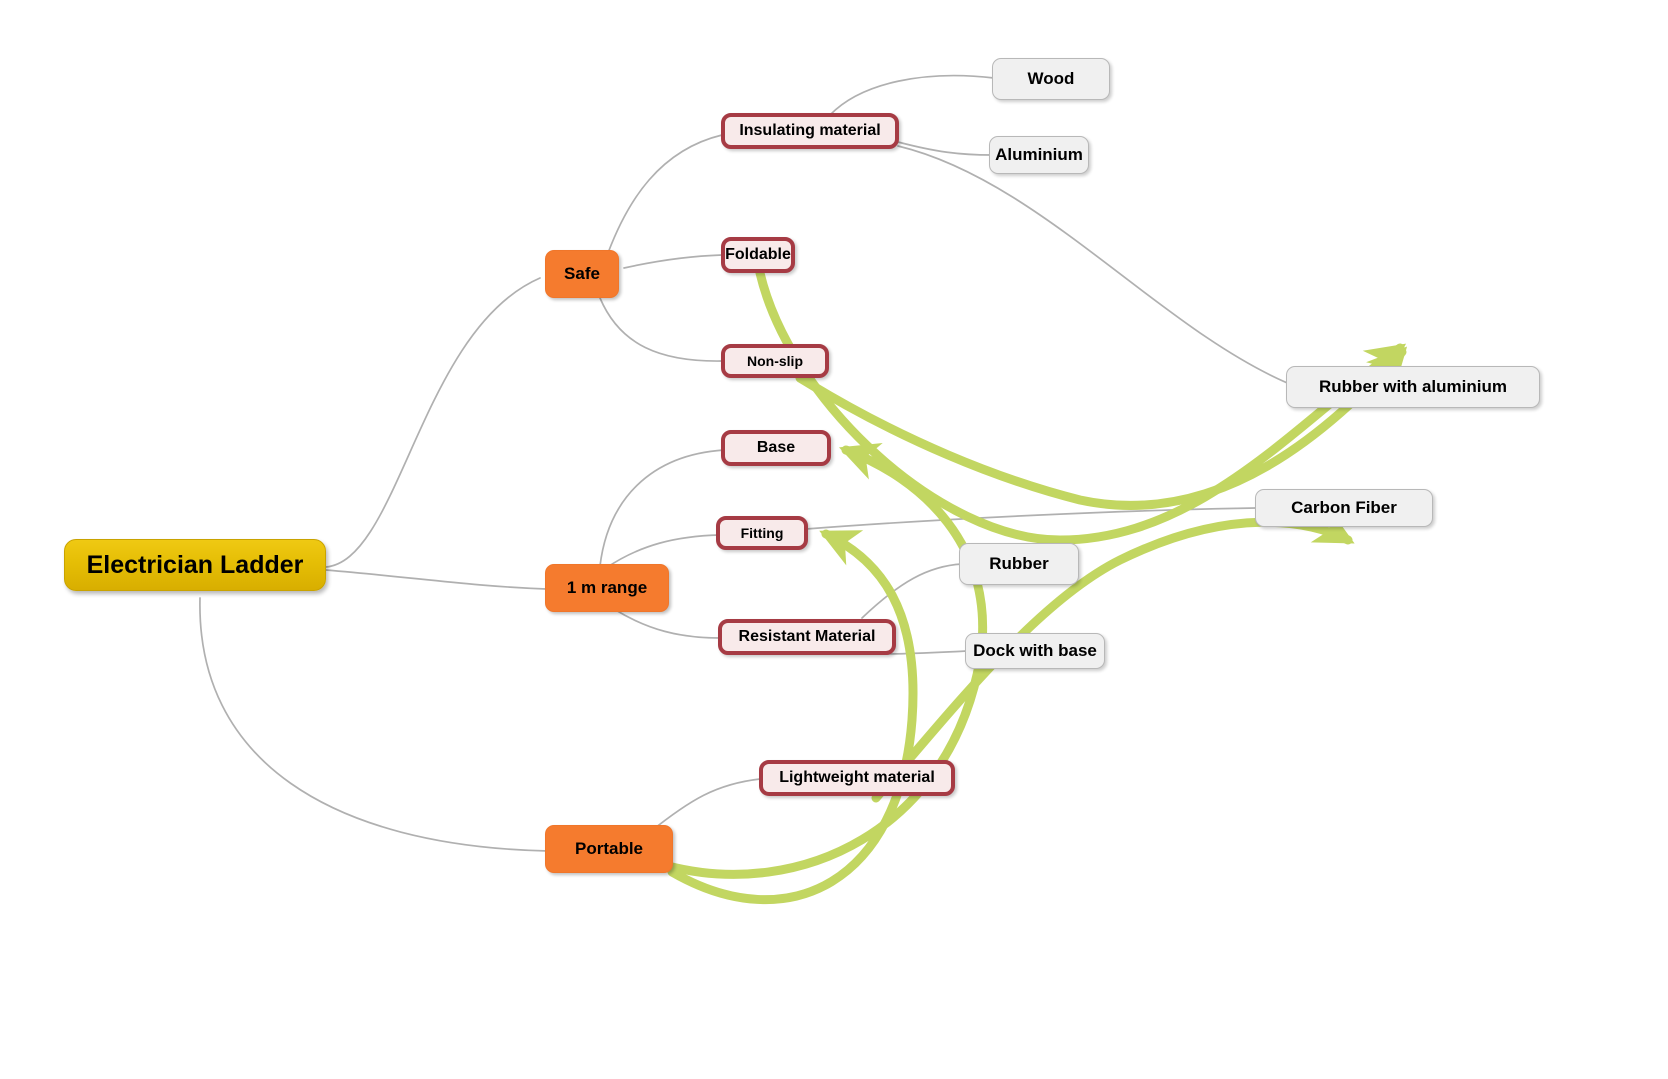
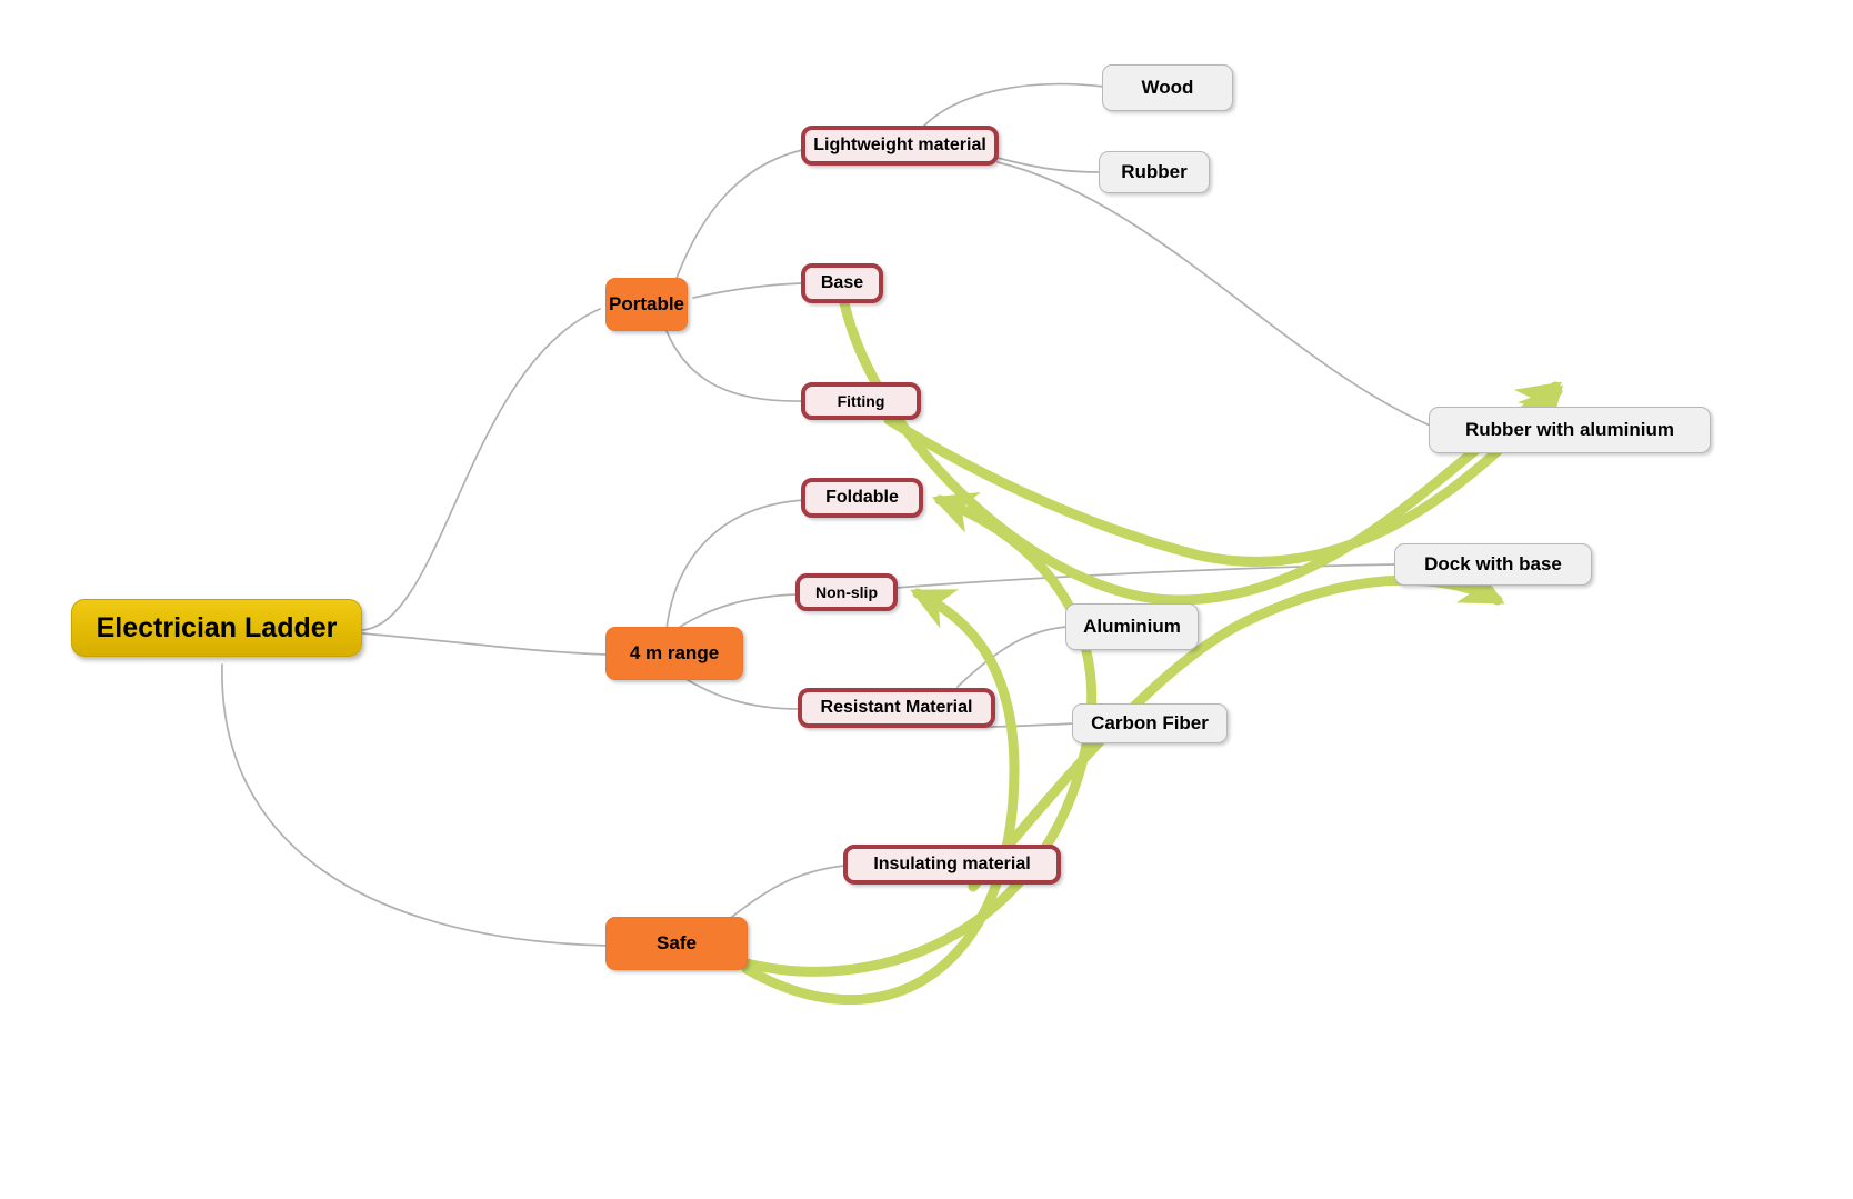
  Electrician Ladder
- Safe
+ Portable
- 1 m range
+ 4 m range
- Portable
+ Safe
- Insulating material
+ Lightweight material
- Foldable
+ Base
- Non-slip
+ Fitting
- Base
+ Foldable
- Fitting
+ Non-slip
  Resistant Material
- Lightweight material
+ Insulating material
  Wood
- Aluminium
+ Rubber
  Rubber with aluminium
- Carbon Fiber
+ Dock with base
- Rubber
+ Aluminium
- Dock with base
+ Carbon Fiber
